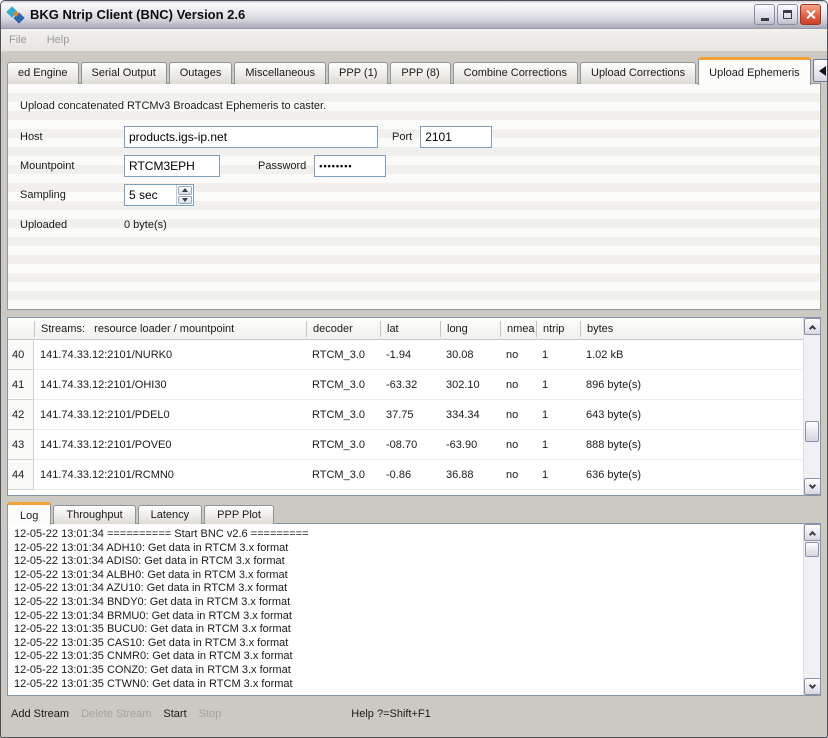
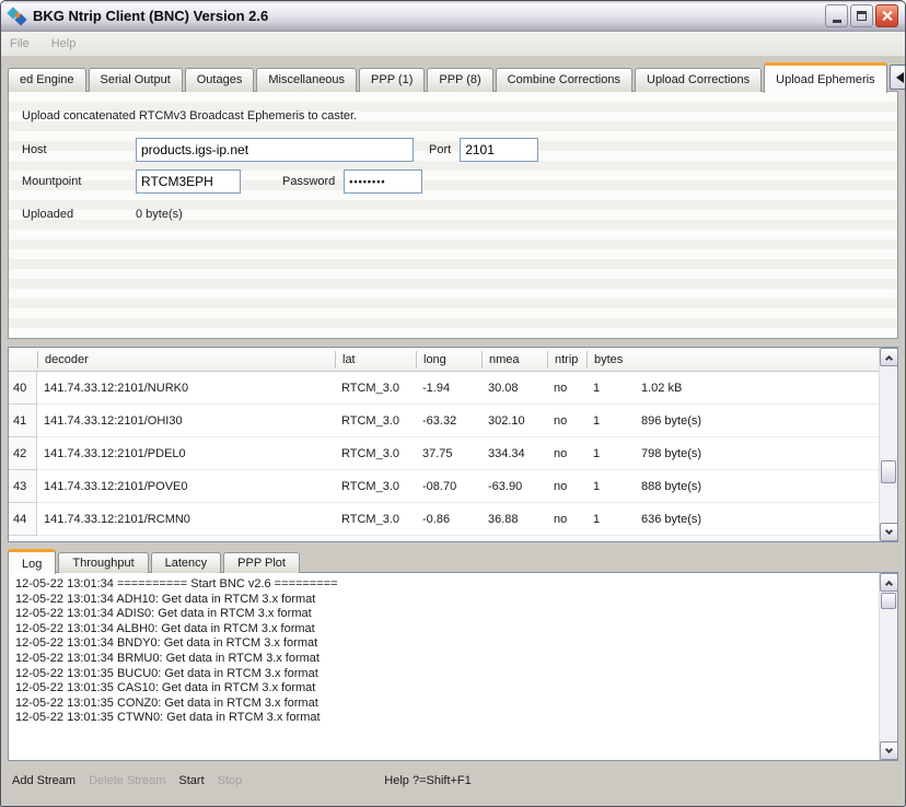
  BKG Ntrip Client (BNC) Version 2.6
  File
  Help
  ed Engine
  Serial Output
  Outages
  Miscellaneous
  PPP (1)
  PPP (8)
  Combine Corrections
  Upload Corrections
  Upload Ephemeris
  Upload concatenated RTCMv3 Broadcast Ephemeris to caster.
  Host
  products.igs-ip.net
  Port
  2101
  Mountpoint
  RTCM3EPH
  Password
  ••••••••
- Sampling
- 5 sec
  Uploaded
  0 byte(s)
- Streams: resource loader / mountpoint
  decoder
  lat
  long
  nmea
  ntrip
  bytes
  40
  141.74.33.12:2101/NURK0
  RTCM_3.0
  -1.94
  30.08
  no
  1
  1.02 kB
  41
  141.74.33.12:2101/OHI30
  RTCM_3.0
  -63.32
  302.10
  no
  1
  896 byte(s)
  42
  141.74.33.12:2101/PDEL0
  RTCM_3.0
  37.75
  334.34
  no
  1
- 643 byte(s)
+ 798 byte(s)
  43
  141.74.33.12:2101/POVE0
  RTCM_3.0
  -08.70
  -63.90
  no
  1
  888 byte(s)
  44
  141.74.33.12:2101/RCMN0
  RTCM_3.0
  -0.86
  36.88
  no
  1
  636 byte(s)
  Log
  Throughput
  Latency
  PPP Plot
  12-05-22 13:01:34 ========== Start BNC v2.6 =========
  12-05-22 13:01:34 ADH10: Get data in RTCM 3.x format
  12-05-22 13:01:34 ADIS0: Get data in RTCM 3.x format
  12-05-22 13:01:34 ALBH0: Get data in RTCM 3.x format
- 12-05-22 13:01:34 AZU10: Get data in RTCM 3.x format
  12-05-22 13:01:34 BNDY0: Get data in RTCM 3.x format
  12-05-22 13:01:34 BRMU0: Get data in RTCM 3.x format
  12-05-22 13:01:35 BUCU0: Get data in RTCM 3.x format
  12-05-22 13:01:35 CAS10: Get data in RTCM 3.x format
- 12-05-22 13:01:35 CNMR0: Get data in RTCM 3.x format
  12-05-22 13:01:35 CONZ0: Get data in RTCM 3.x format
  12-05-22 13:01:35 CTWN0: Get data in RTCM 3.x format
  Add Stream
  Delete Stream
  Start
  Stop
  Help ?=Shift+F1
